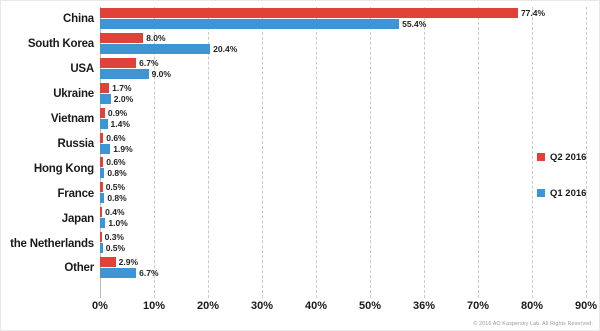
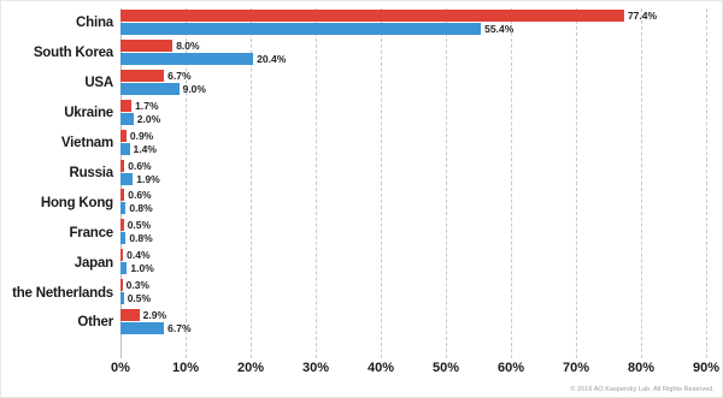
  China
  77.4%
  55.4%
  South Korea
  8.0%
  20.4%
  USA
  6.7%
  9.0%
  Ukraine
  1.7%
  2.0%
  Vietnam
  0.9%
  1.4%
  Russia
  0.6%
  1.9%
  Hong Kong
  0.6%
  0.8%
  France
  0.5%
  0.8%
  Japan
  0.4%
  1.0%
  the Netherlands
  0.3%
  0.5%
  Other
  2.9%
  6.7%
  0%
  10%
  20%
  30%
  40%
  50%
- 36%
+ 60%
  70%
  80%
  90%
- Q2 2016
- Q1 2016
